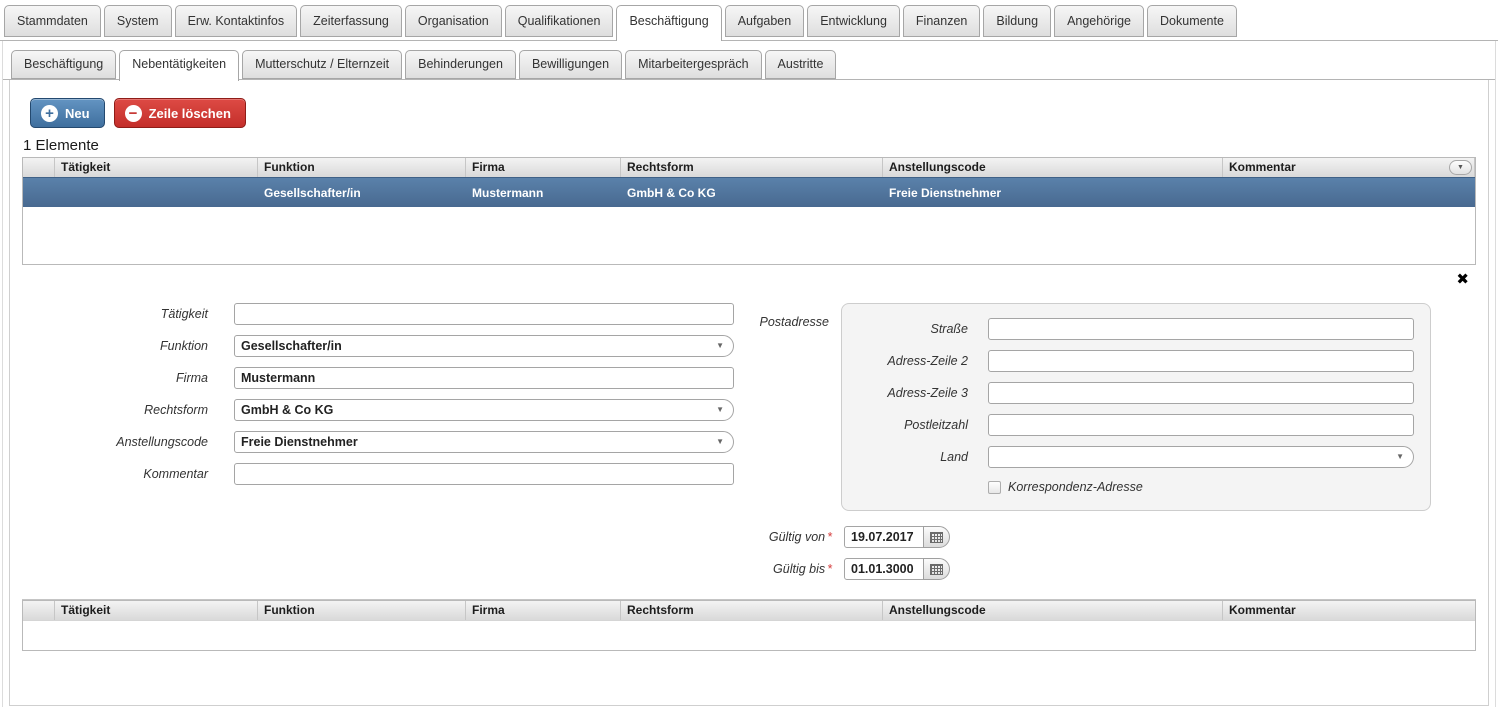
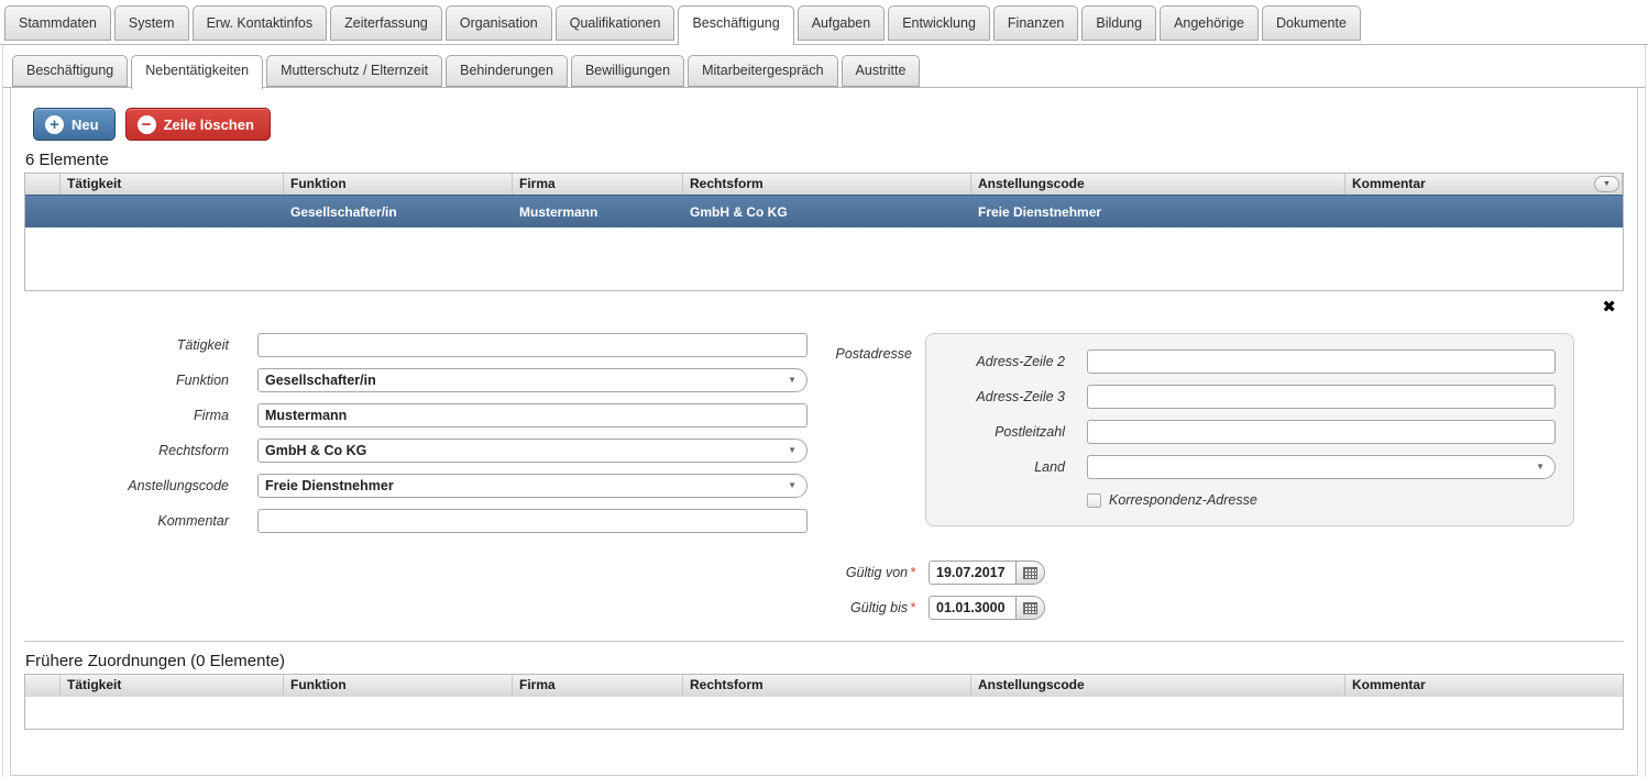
  Stammdaten
  System
  Erw. Kontaktinfos
  Zeiterfassung
  Organisation
  Qualifikationen
  Beschäftigung
  Aufgaben
  Entwicklung
  Finanzen
  Bildung
  Angehörige
  Dokumente
  Beschäftigung
  Nebentätigkeiten
  Mutterschutz / Elternzeit
  Behinderungen
  Bewilligungen
  Mitarbeitergespräch
  Austritte
  +
  Neu
  −
  Zeile löschen
- 1 Elemente
+ 6 Elemente
  Tätigkeit
  Funktion
  Firma
  Rechtsform
  Anstellungscode
  Kommentar
  Gesellschafter/in
  Mustermann
  GmbH & Co KG
  Freie Dienstnehmer
  ✖
  Tätigkeit
  Funktion
  Gesellschafter/in
  ▼
  Firma
  Mustermann
  Rechtsform
  GmbH & Co KG
  ▼
  Anstellungscode
  Freie Dienstnehmer
  ▼
  Kommentar
  Postadresse
- Straße
  Adress-Zeile 2
  Adress-Zeile 3
  Postleitzahl
  Land
  ▼
  Korrespondenz-Adresse
  Gültig von *
  19.07.2017
  Gültig bis *
  01.01.3000
+ Frühere Zuordnungen (0 Elemente)
  Tätigkeit
  Funktion
  Firma
  Rechtsform
  Anstellungscode
  Kommentar
